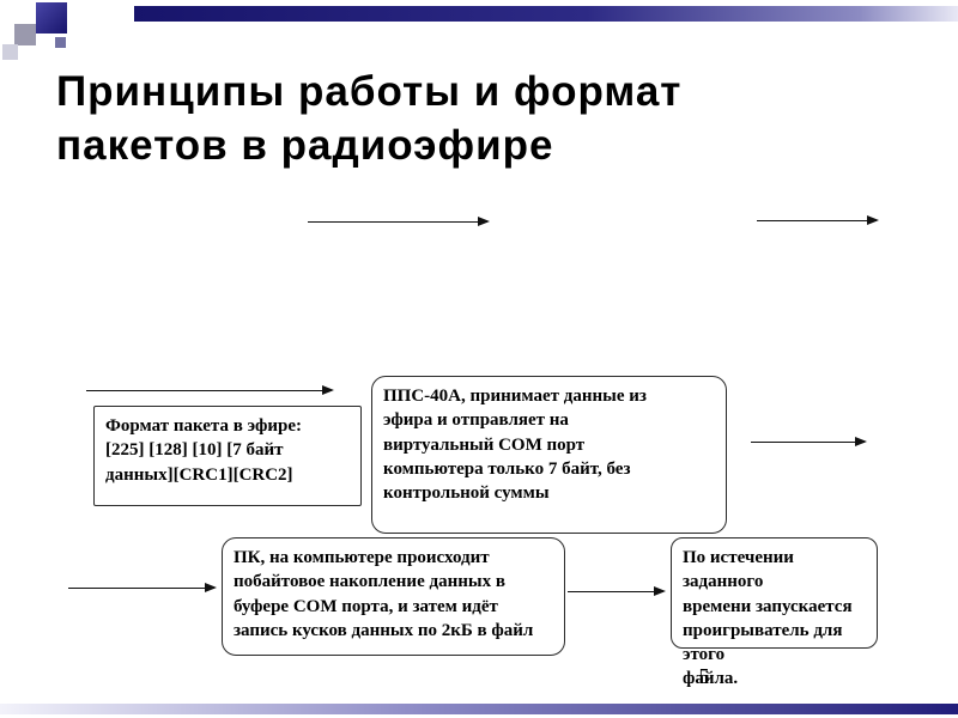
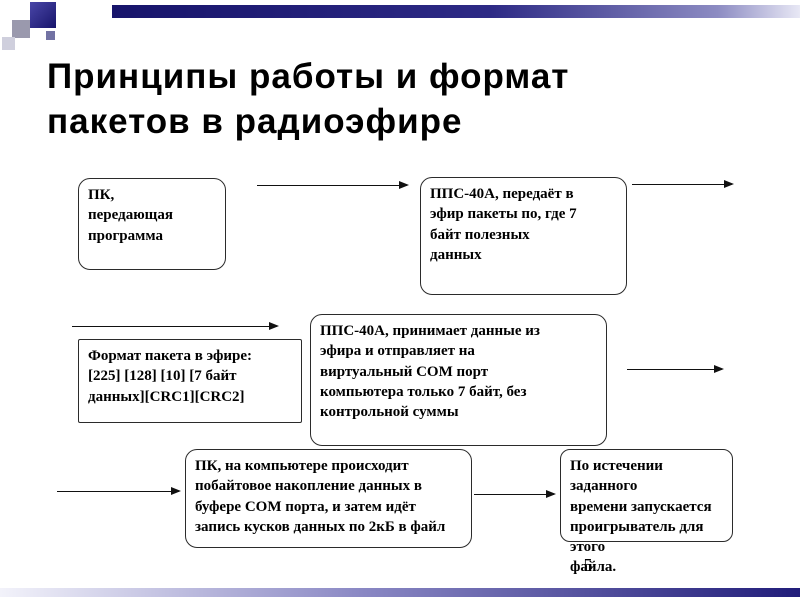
  Принципы работы и формат
  пакетов в радиоэфире
+ ПК,
+ передающая
+ программа
+ ППС-40А, передаёт в
+ эфир пакеты по, где 7
+ байт полезных
+ данных
  Формат пакета в эфире:
  [225] [128] [10] [7 байт
  данных][CRC1][CRC2]
  ППС-40А, принимает данные из
  эфира и отправляет на
  виртуальный COM порт
  компьютера только 7 байт, без
  контрольной суммы
  ПК, на компьютере происходит
  побайтовое накопление данных в
  буфере COM порта, и затем идёт
  запись кусков данных по 2кБ в файл
  По истечении заданного
  времени запускается
  проигрыватель для этого
  файла.
  5
